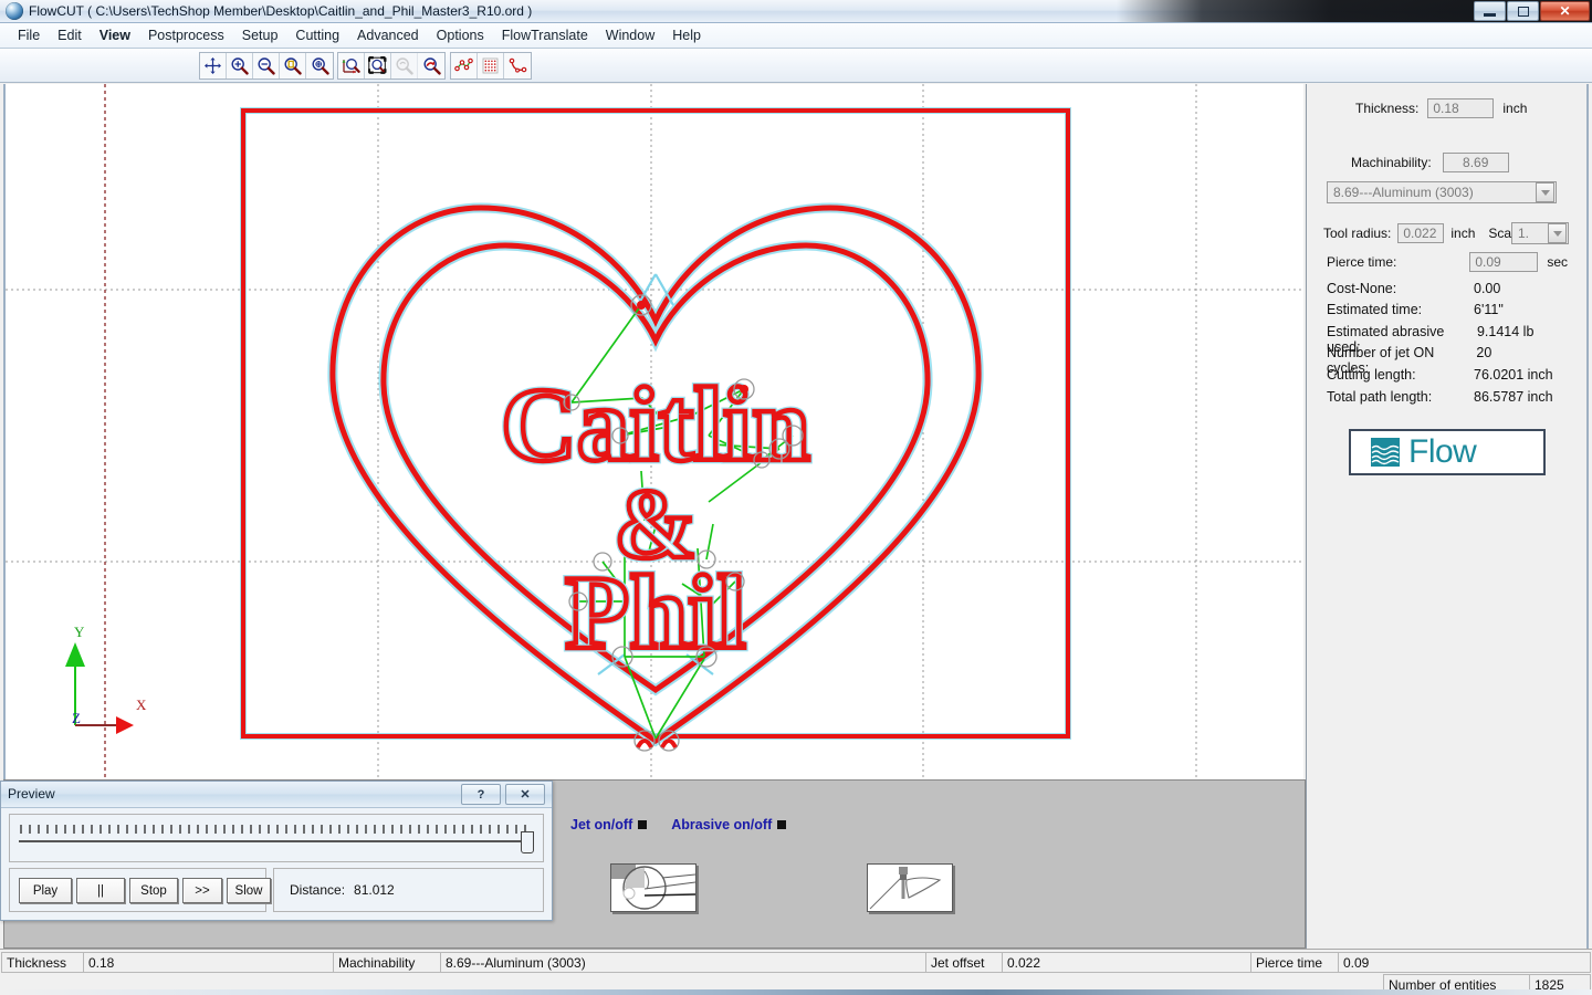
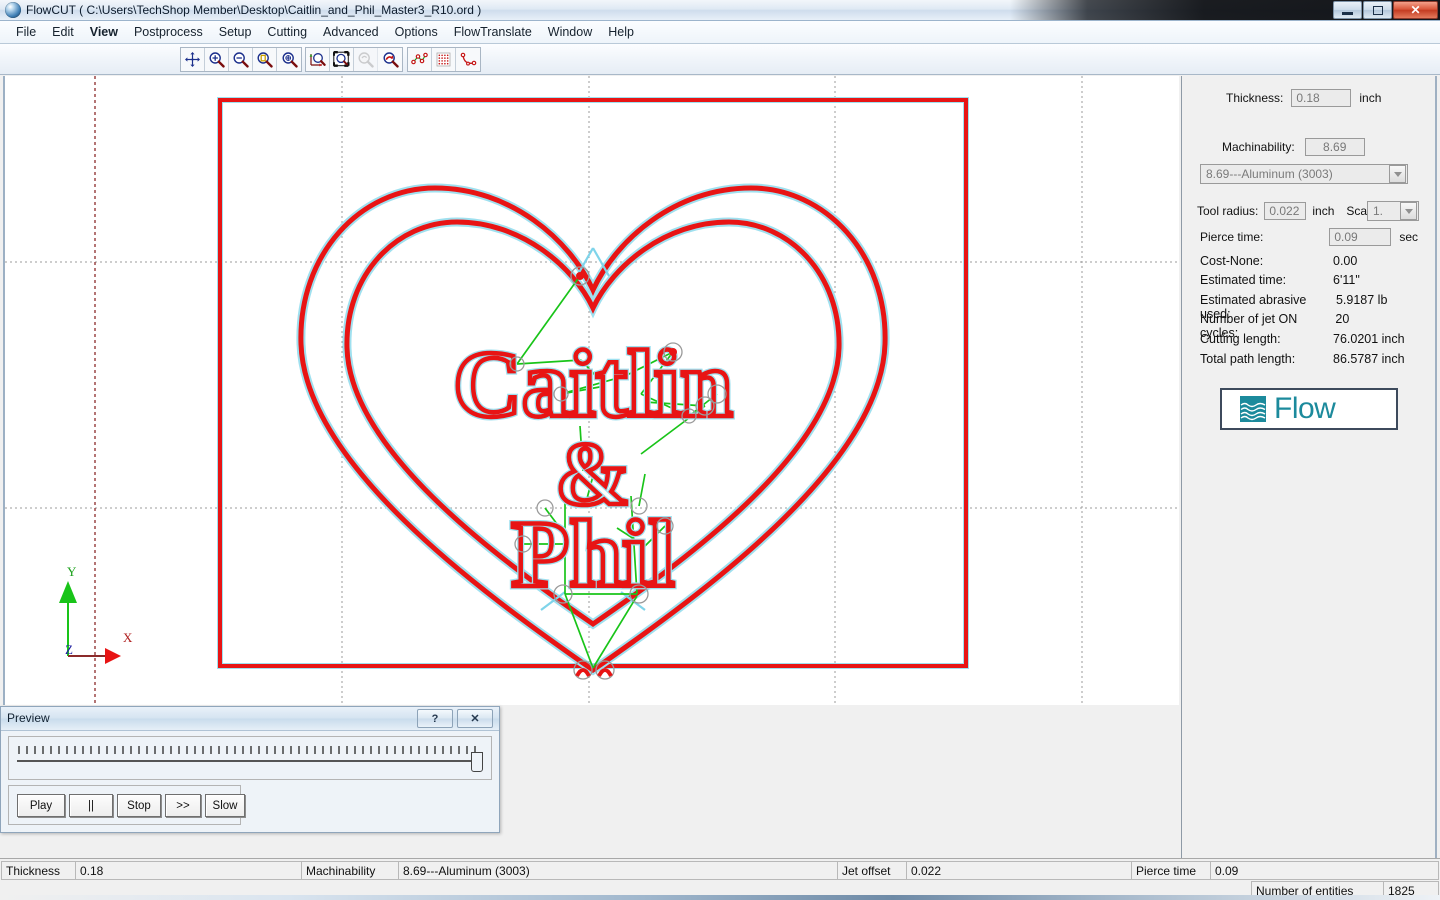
  FlowCUT ( C:\Users\TechShop Member\Desktop\Caitlin_and_Phil_Master3_R10.ord )
  ✕
  File
  Edit
  View
  Postprocess
  Setup
  Cutting
  Advanced
  Options
  FlowTranslate
  Window
  Help
  Caitlin
  &
  Phil
  Y
  X
  Z
  Thickness:
  0.18
  inch
  Machinability:
  8.69
  8.69---Aluminum (3003)
  Tool radius:
  0.022
  inch
  1.
  Pierce time:
  0.09
  sec
  Cost-None:
  0.00
  Estimated time:
  6'11"
  Estimated abrasive used:
- 9.1414 lb
+ 5.9187 lb
  Number of jet ON cycles:
  20
  Cutting length:
  76.0201 inch
  Total path length:
  86.5787 inch
  Flow
- Jet on/off
- Abrasive on/off
  Preview
  ?
  ✕
  Play
  ||
  Stop
  >>
  Slow
- Distance:
- 81.012
  Thickness
  0.18
  Machinability
  8.69---Aluminum (3003)
  Jet offset
  0.022
  Pierce time
  0.09
  Number of entities
  1825
